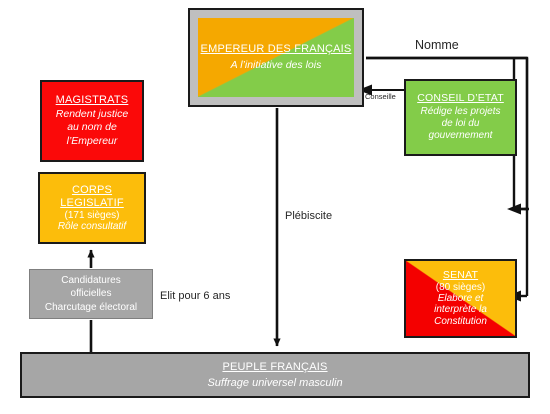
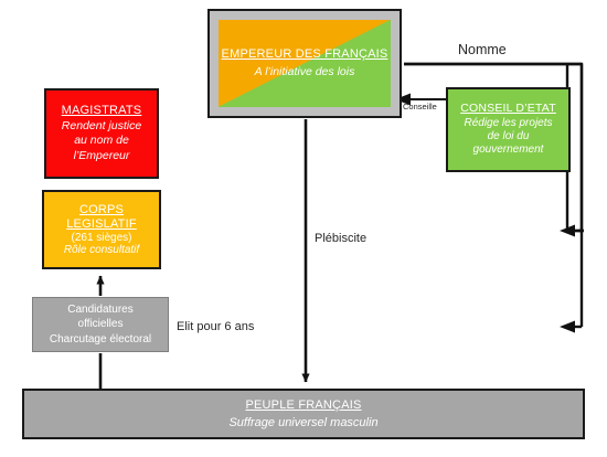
  EMPEREUR DES FRANÇAIS
  A l’initiative des lois
  MAGISTRATS
  Rendent justice
  au nom de
  l’Empereur
  CORPS
  LEGISLATIF
- (171 sièges)
+ (261 sièges)
  Rôle consultatif
  Candidatures
  officielles
  Charcutage électoral
  CONSEIL D’ETAT
  Rédige les projets
  de loi du
  gouvernement
- SENAT
- (80 sièges)
- Elabore et
- interprète la
- Constitution
  PEUPLE FRANÇAIS
  Suffrage universel masculin
  Nomme
  Plébiscite
  Elit pour 6 ans
  Conseille
